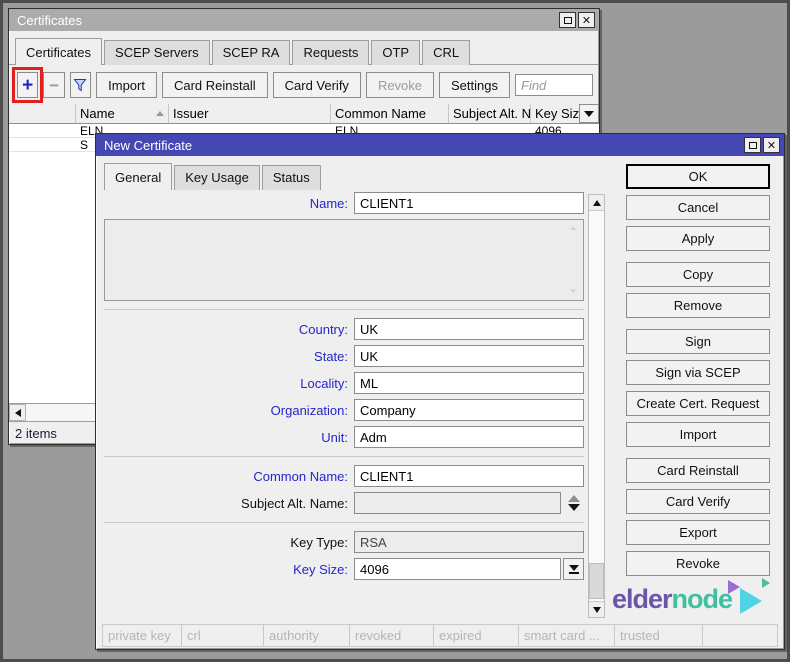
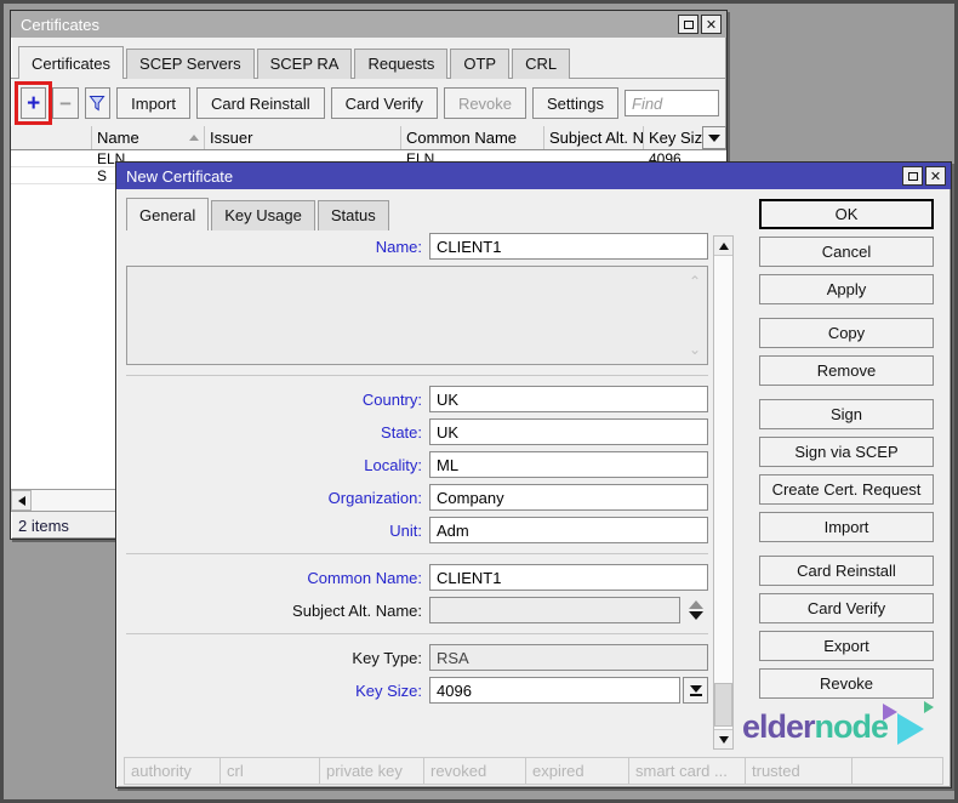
  Certificates
  ✕
  Certificates
  SCEP Servers
  SCEP RA
  Requests
  OTP
  CRL
  +
  −
  Import
  Card Reinstall
  Card Verify
  Revoke
  Settings
  Find
  Name
  Issuer
  Common Name
  Subject Alt. N
  ELN
  ELN
  4096
  S
  2 items
  New Certificate
  ✕
  General
  Key Usage
  Status
  Name:
  CLIENT1
  ⌃
  ⌄
  Country:
  UK
  State:
  UK
  Locality:
  ML
  Organization:
  Company
  Unit:
  Adm
  Common Name:
  CLIENT1
  Subject Alt. Name:
  Key Type:
  RSA
  Key Size:
  4096
  OK
  Cancel
  Apply
  Copy
  Remove
  Sign
  Sign via SCEP
  Create Cert. Request
  Import
  Card Reinstall
  Card Verify
  Export
  Revoke
  elder
  node
- private key
+ authority
  crl
- authority
+ private key
  revoked
  expired
  smart card ...
  trusted
